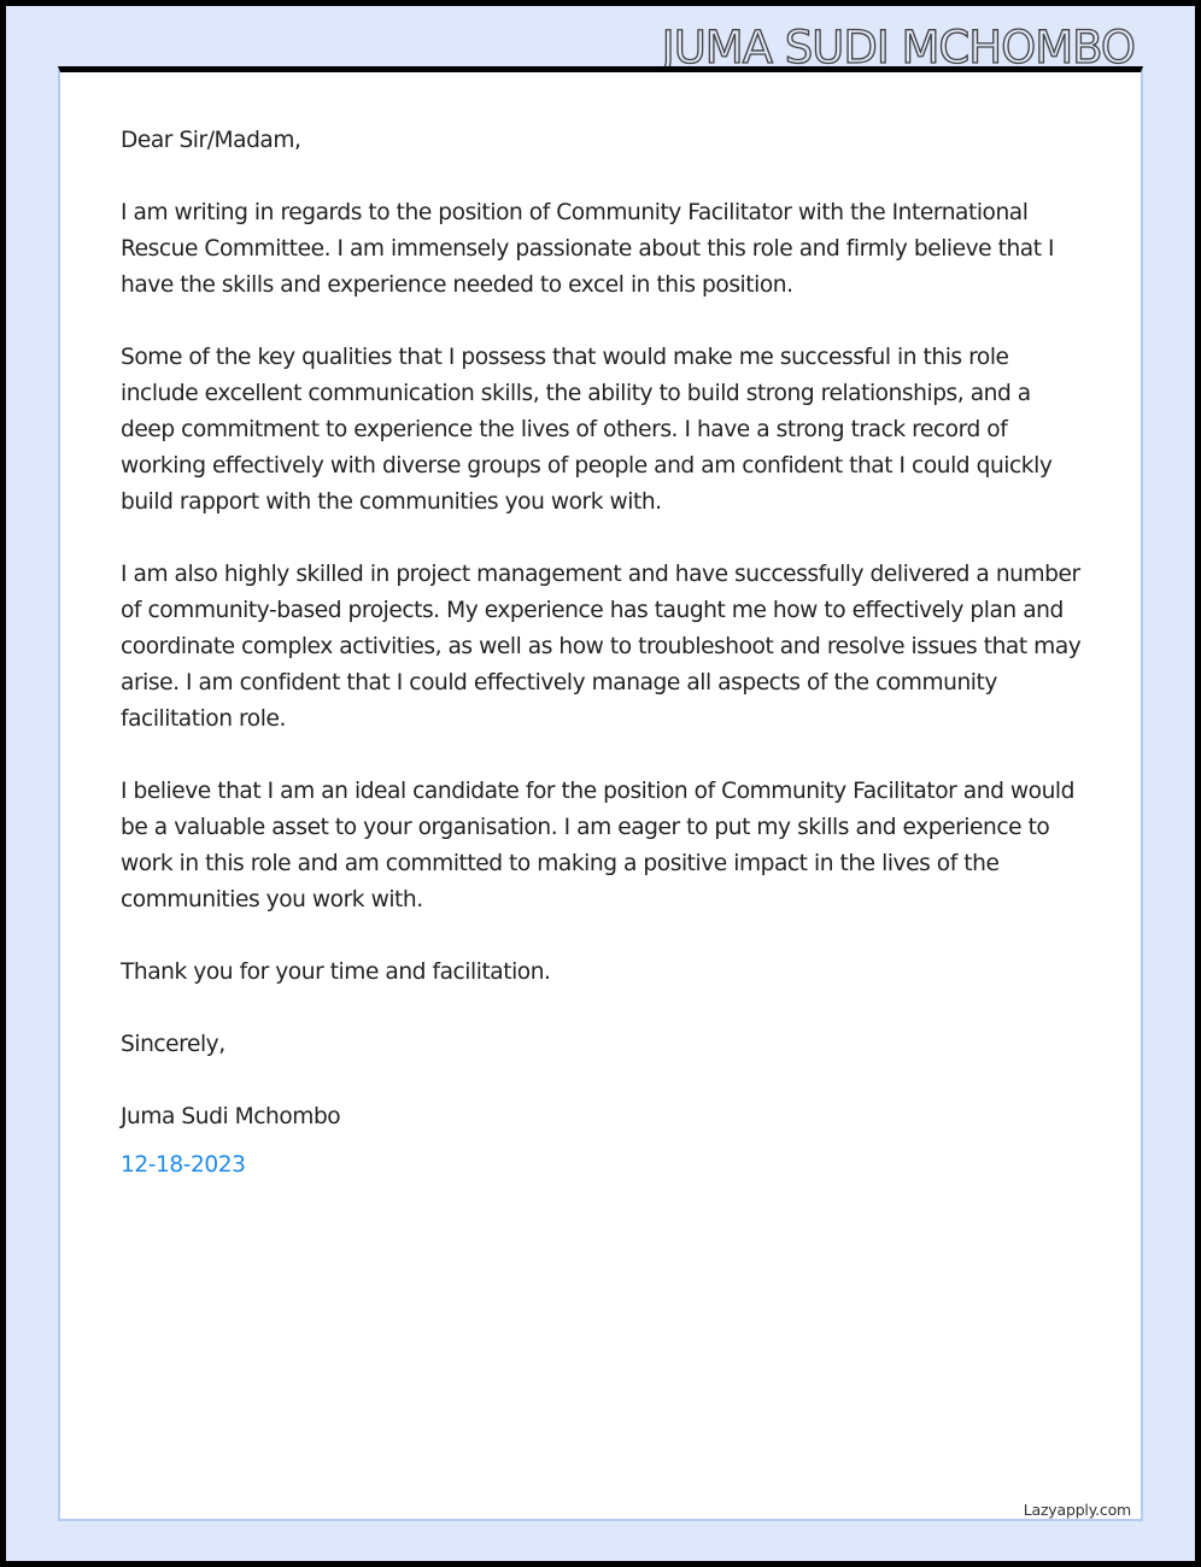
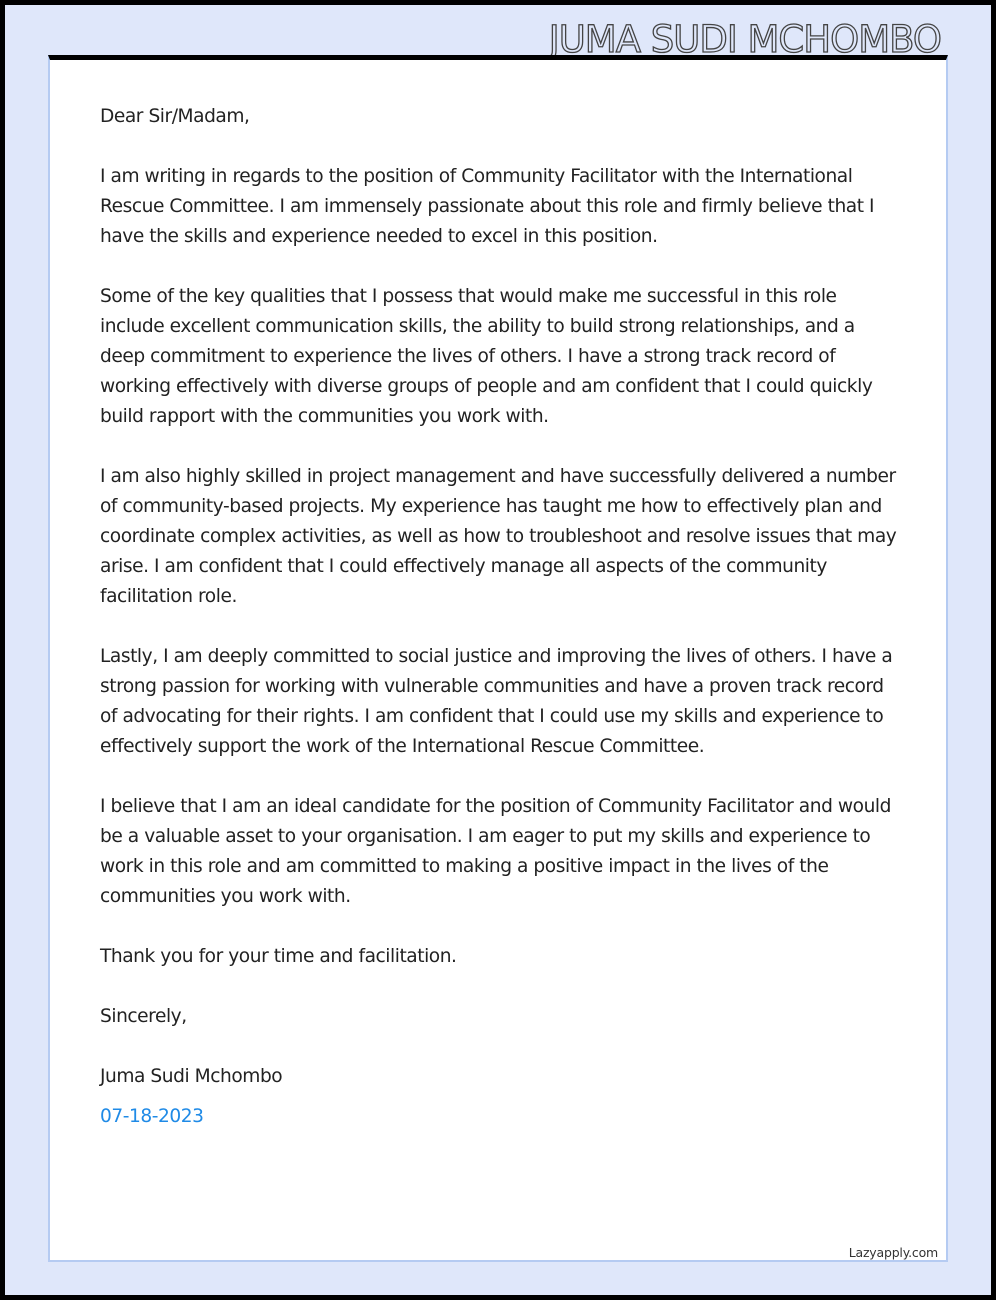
  JUMA SUDI MCHOMBO
  Dear Sir/Madam,
  I am writing in regards to the position of Community Facilitator with the International Rescue Committee. I am immensely passionate about this role and firmly believe that I have the skills and experience needed to excel in this position.
  Some of the key qualities that I possess that would make me successful in this role include excellent communication skills, the ability to build strong relationships, and a deep commitment to experience the lives of others. I have a strong track record of working effectively with diverse groups of people and am confident that I could quickly build rapport with the communities you work with.
  I am also highly skilled in project management and have successfully delivered a number of community-based projects. My experience has taught me how to effectively plan and coordinate complex activities, as well as how to troubleshoot and resolve issues that may arise. I am confident that I could effectively manage all aspects of the community facilitation role.
+ Lastly, I am deeply committed to social justice and improving the lives of others. I have a strong passion for working with vulnerable communities and have a proven track record of advocating for their rights. I am confident that I could use my skills and experience to effectively support the work of the International Rescue Committee.
  I believe that I am an ideal candidate for the position of Community Facilitator and would be a valuable asset to your organisation. I am eager to put my skills and experience to work in this role and am committed to making a positive impact in the lives of the communities you work with.
  Thank you for your time and facilitation.
  Sincerely,
  Juma Sudi Mchombo
- 12-18-2023
+ 07-18-2023
  Lazyapply.com
